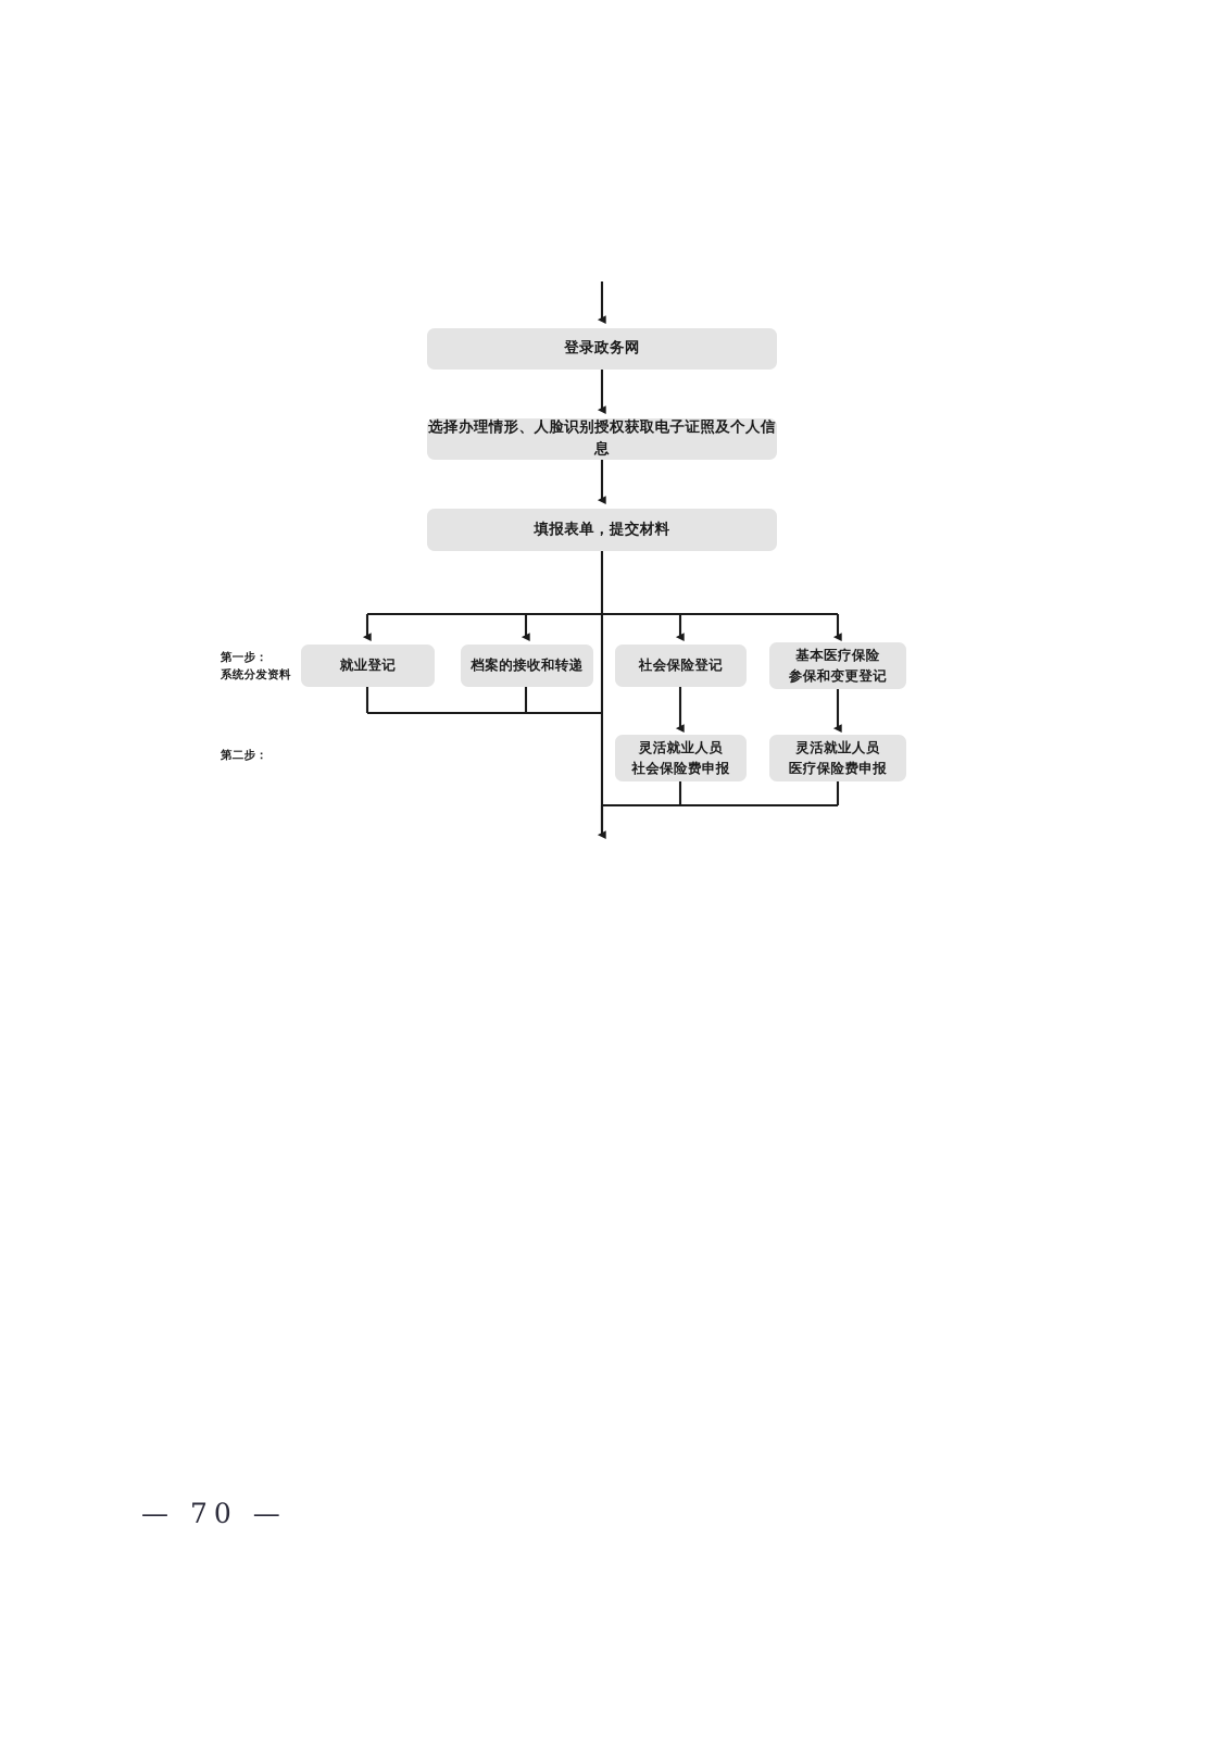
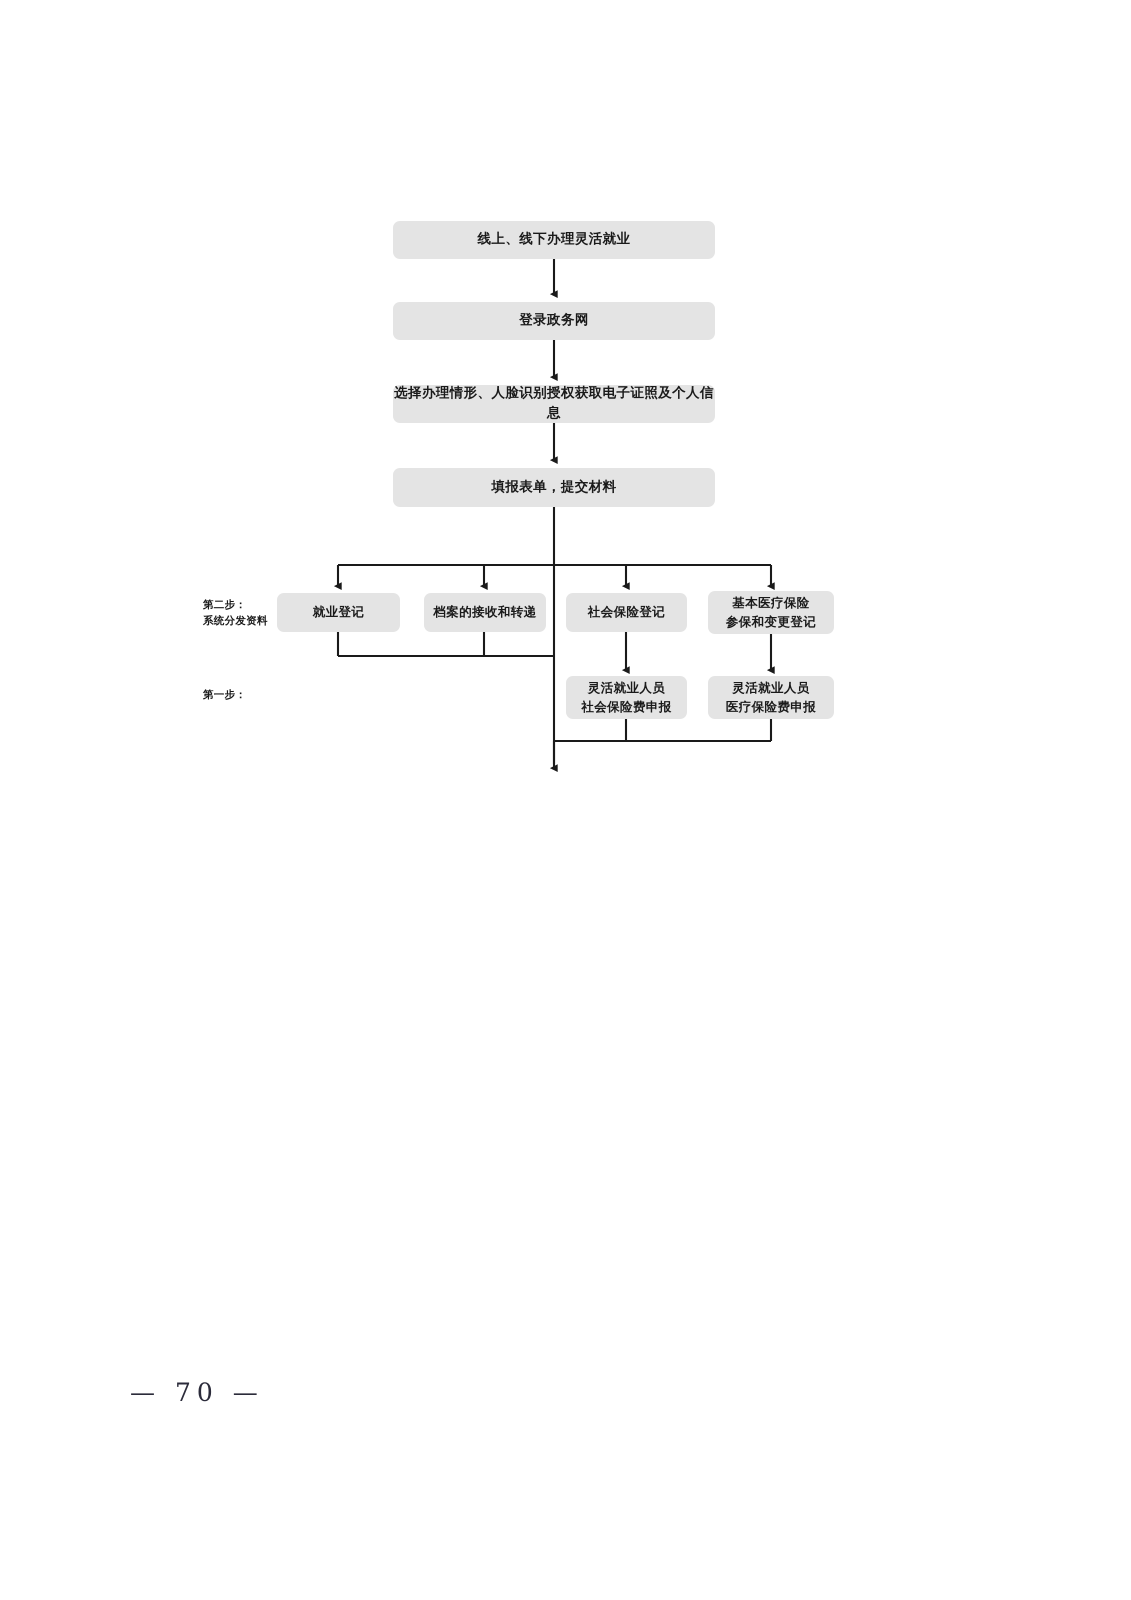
+ 线上、线下办理灵活就业
  登录政务网
  选择办理情形、人脸识别授权获取电子证照及个人信息
  填报表单，提交材料
- 第一步：
+ 第二步：
  系统分发资料
- 第二步：
+ 第一步：
  就业登记
  档案的接收和转递
  社会保险登记
  基本医疗保险
  参保和变更登记
  灵活就业人员
  社会保险费申报
  灵活就业人员
  医疗保险费申报
  — 70 —
